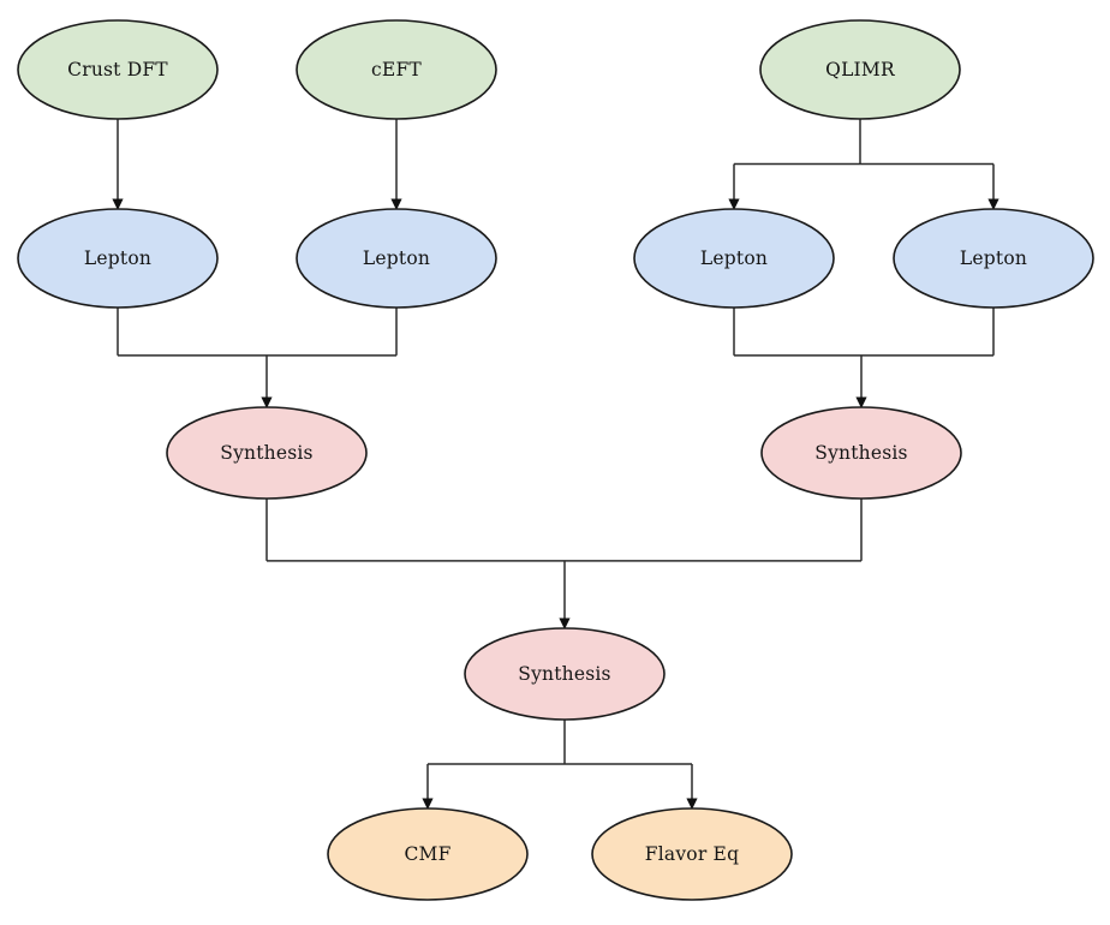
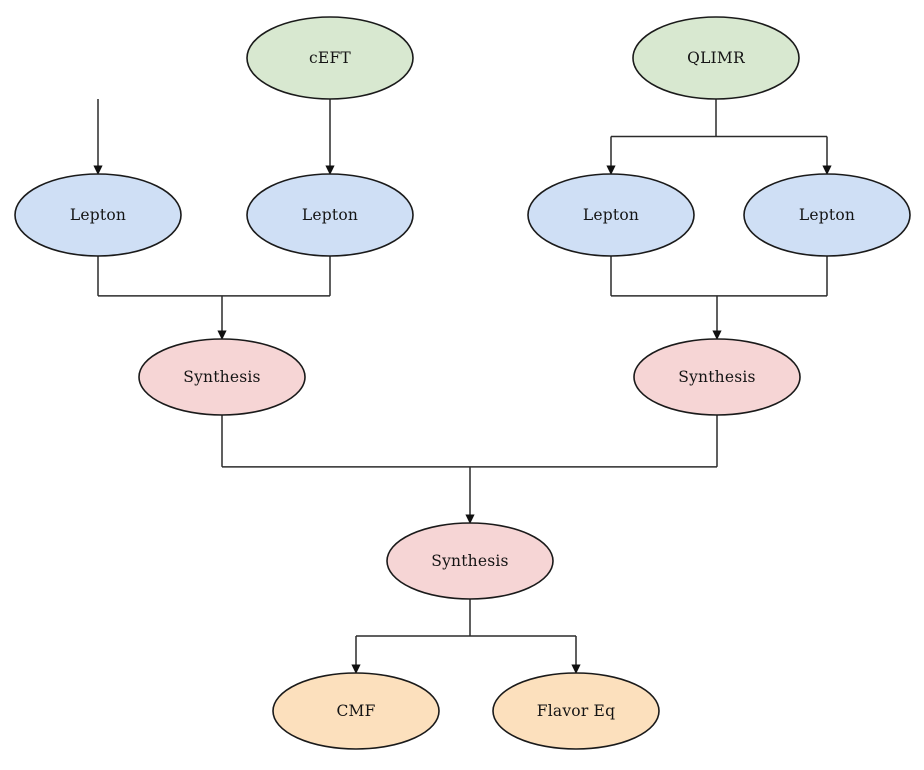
- Crust DFT
  cEFT
  QLIMR
  Lepton
  Lepton
  Lepton
  Lepton
  Synthesis
  Synthesis
  Synthesis
  CMF
  Flavor Eq
